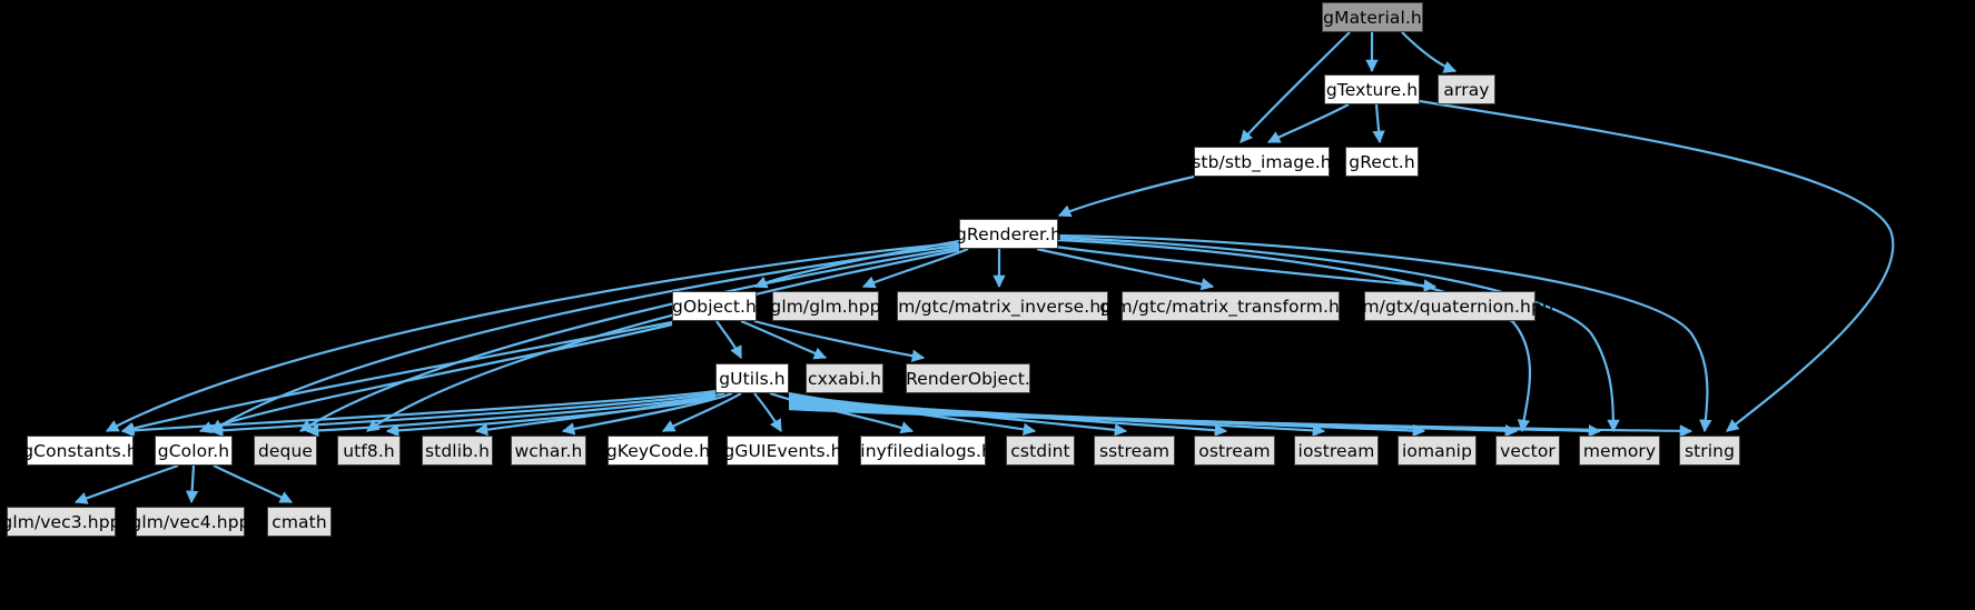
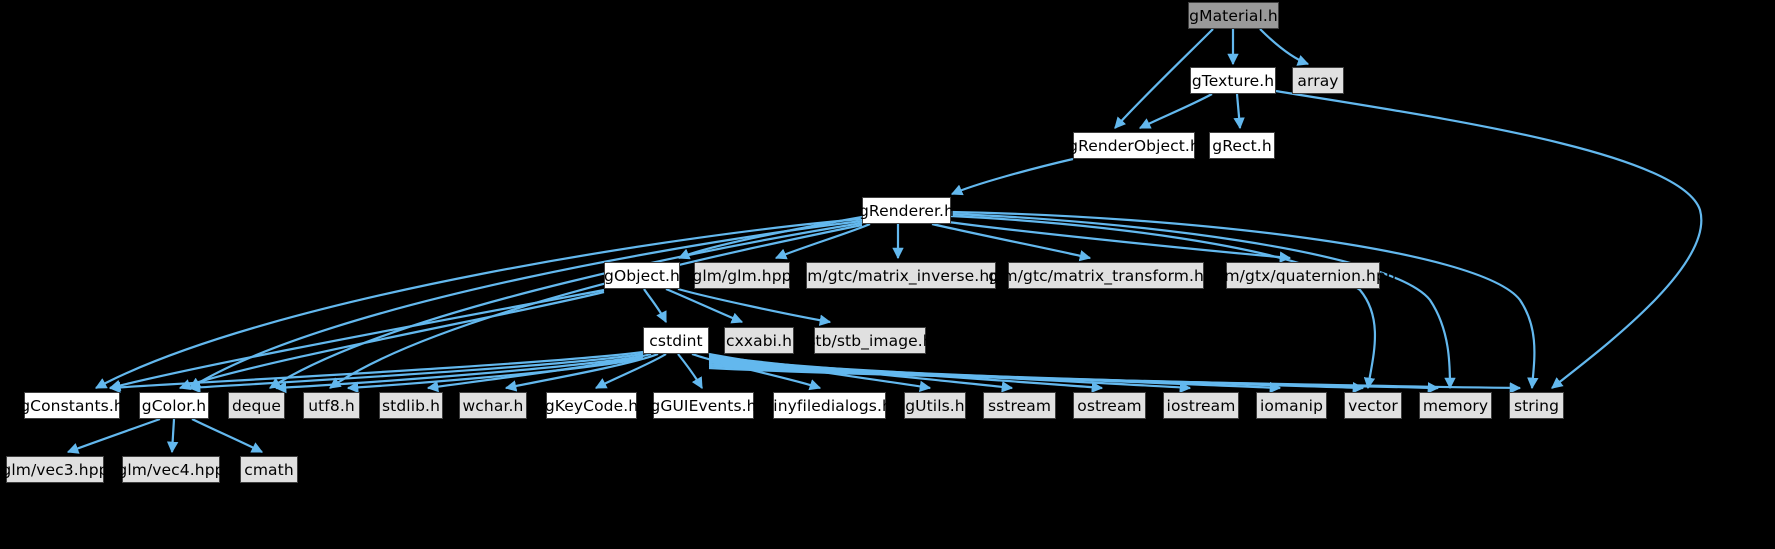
  gMaterial.h
  gTexture.h
  array
- stb/stb_image.h
+ gRenderObject.h
  gRect.h
  gRenderer.h
  gObject.h
  glm/glm.hpp
  glm/gtc/matrix_inverse.hpp
  glm/gtc/matrix_transform.hpp
  glm/gtx/quaternion.hpp
- gUtils.h
+ cstdint
  cxxabi.h
- gRenderObject.h
+ stb/stb_image.h
  gConstants.h
  gColor.h
  deque
  utf8.h
  stdlib.h
  wchar.h
  gKeyCode.h
  gGUIEvents.h
  tinyfiledialogs.h
- cstdint
+ gUtils.h
  sstream
  ostream
  iostream
  iomanip
  vector
  memory
  string
  glm/vec3.hpp
  glm/vec4.hpp
  cmath
